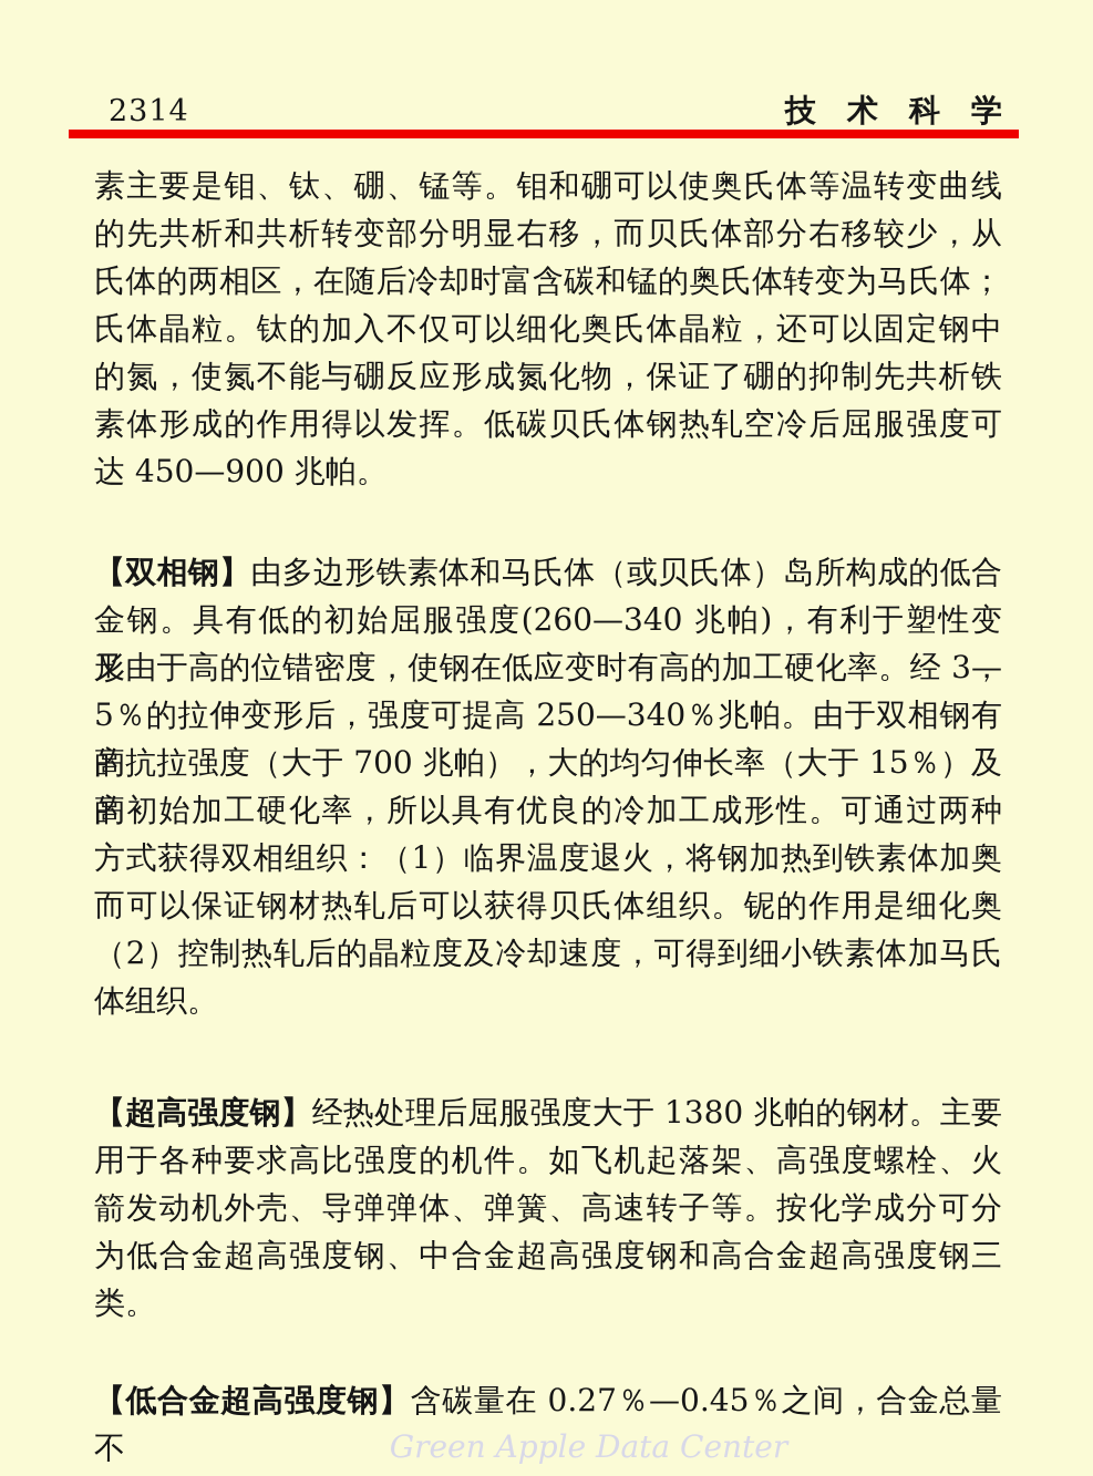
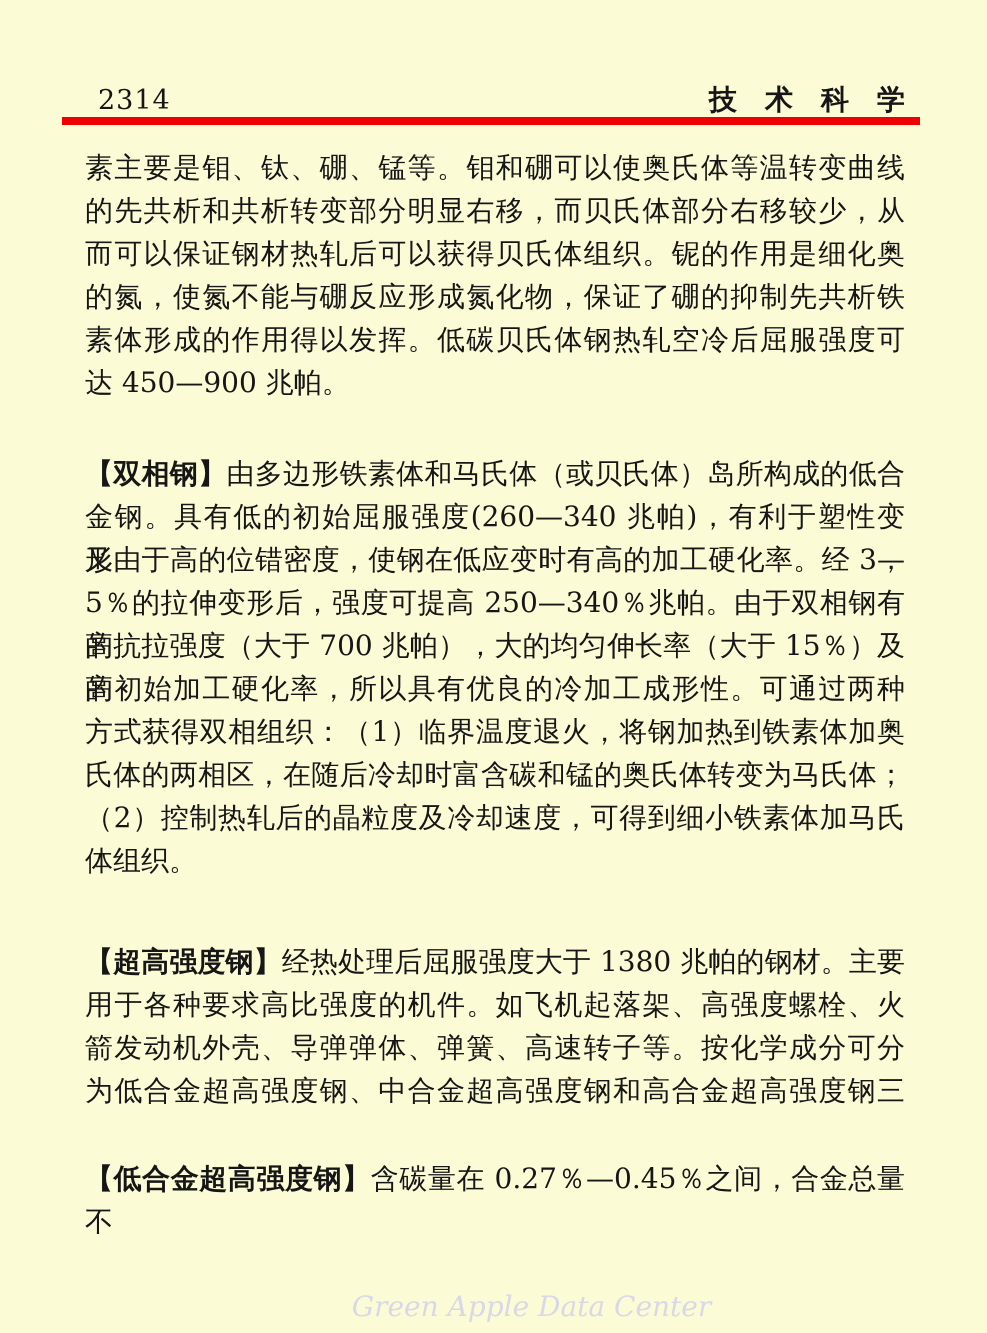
  2314
  技 术 科 学
  素主要是钼、钛、硼、锰等。钼和硼可以使奥氏体等温转变曲线
  的先共析和共析转变部分明显右移，而贝氏体部分右移较少，从
- 氏体的两相区，在随后冷却时富含碳和锰的奥氏体转变为马氏体；
+ 而可以保证钢材热轧后可以获得贝氏体组织。铌的作用是细化奥
- 氏体晶粒。钛的加入不仅可以细化奥氏体晶粒，还可以固定钢中
  的氮，使氮不能与硼反应形成氮化物，保证了硼的抑制先共析铁
  素体形成的作用得以发挥。低碳贝氏体钢热轧空冷后屈服强度可
  达 450—900 兆帕。
  【双相钢】由多边形铁素体和马氏体（或贝氏体）岛所构成的低合
  金钢。具有低的初始屈服强度(260—340 兆帕)，有利于塑性变形，
  又由于高的位错密度，使钢在低应变时有高的加工硬化率。经 3—
  5％的拉伸变形后，强度可提高 250—340％兆帕。由于双相钢有高
  的抗拉强度（大于 700 兆帕），大的均匀伸长率（大于 15％）及高
  的初始加工硬化率，所以具有优良的冷加工成形性。可通过两种
  方式获得双相组织：（1）临界温度退火，将钢加热到铁素体加奥
- 而可以保证钢材热轧后可以获得贝氏体组织。铌的作用是细化奥
+ 氏体的两相区，在随后冷却时富含碳和锰的奥氏体转变为马氏体；
  （2）控制热轧后的晶粒度及冷却速度，可得到细小铁素体加马氏
  体组织。
  【超高强度钢】经热处理后屈服强度大于 1380 兆帕的钢材。主要
  用于各种要求高比强度的机件。如飞机起落架、高强度螺栓、火
  箭发动机外壳、导弹弹体、弹簧、高速转子等。按化学成分可分
  为低合金超高强度钢、中合金超高强度钢和高合金超高强度钢三
- 类。
  【低合金超高强度钢】含碳量在 0.27％—0.45％之间，合金总量不
  Green Apple Data Center
